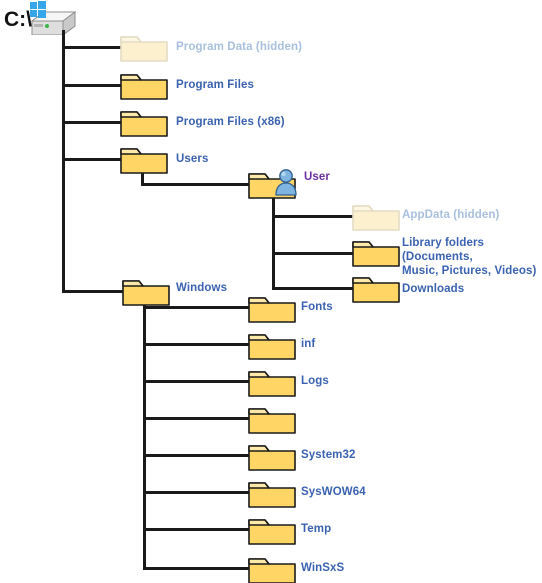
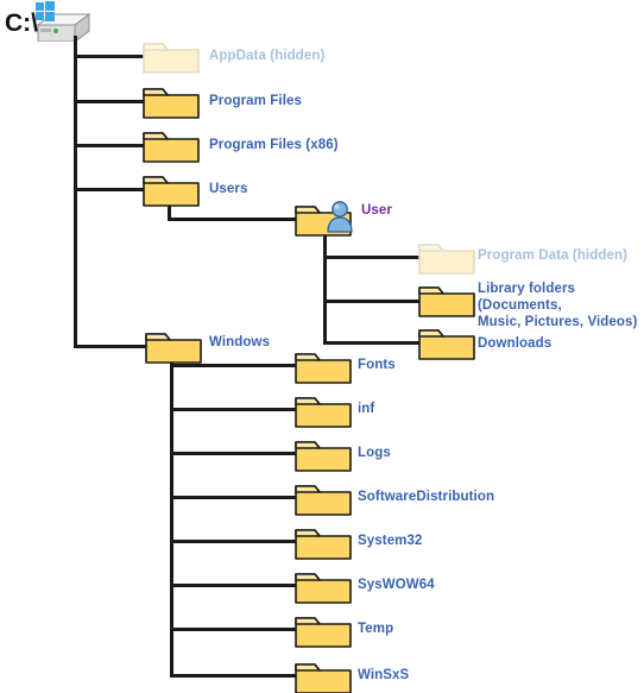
  C:\
- Program Data (hidden)
+ AppData (hidden)
  Program Files
  Program Files (x86)
  Users
  User
- AppData (hidden)
+ Program Data (hidden)
  Library folders (Documents,
  Music, Pictures, Videos)
  Downloads
  Windows
  Fonts
  inf
  Logs
+ SoftwareDistribution
  System32
  SysWOW64
  Temp
  WinSxS
